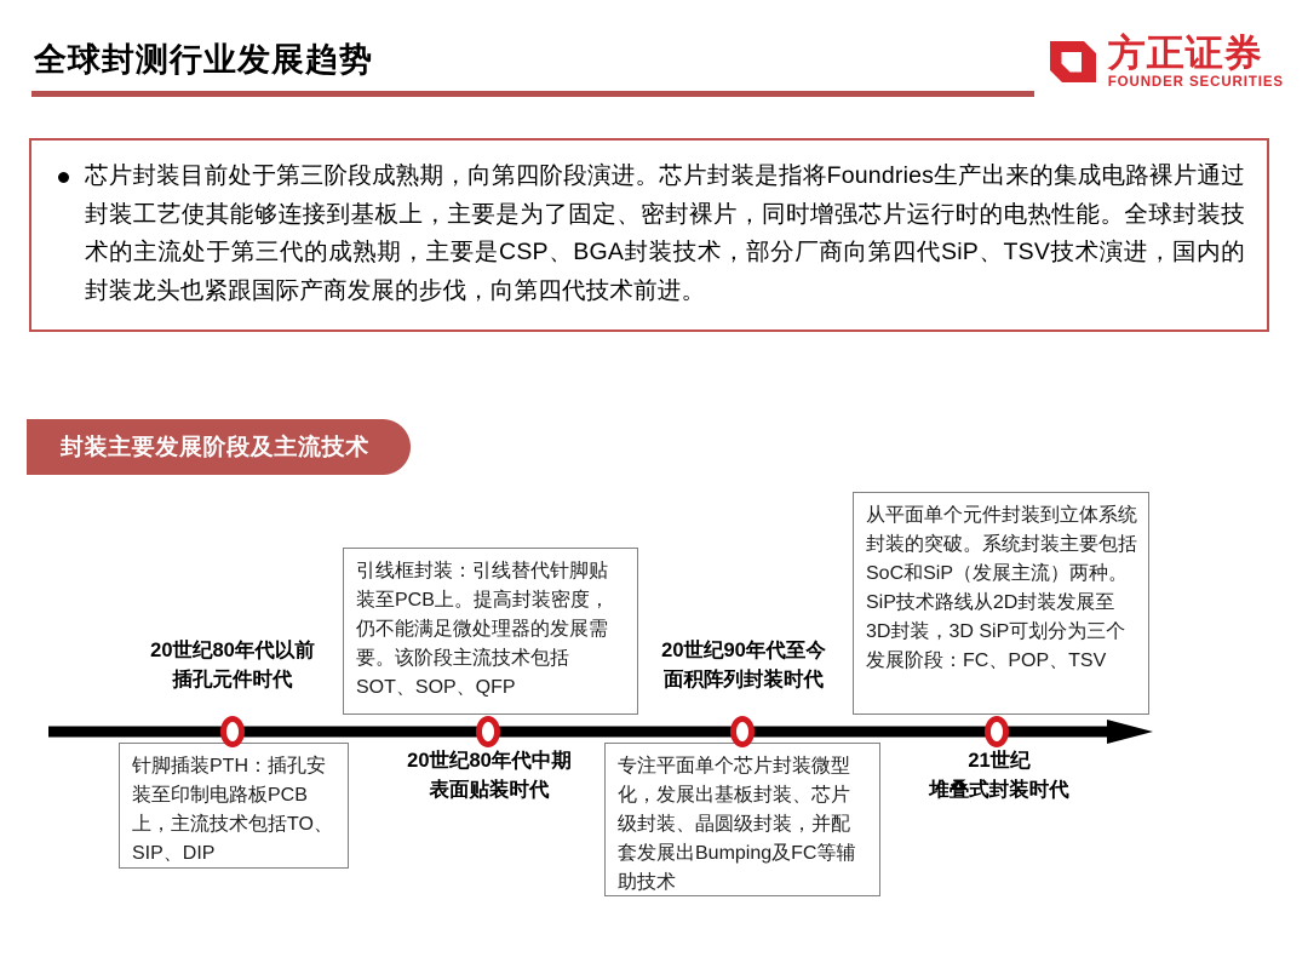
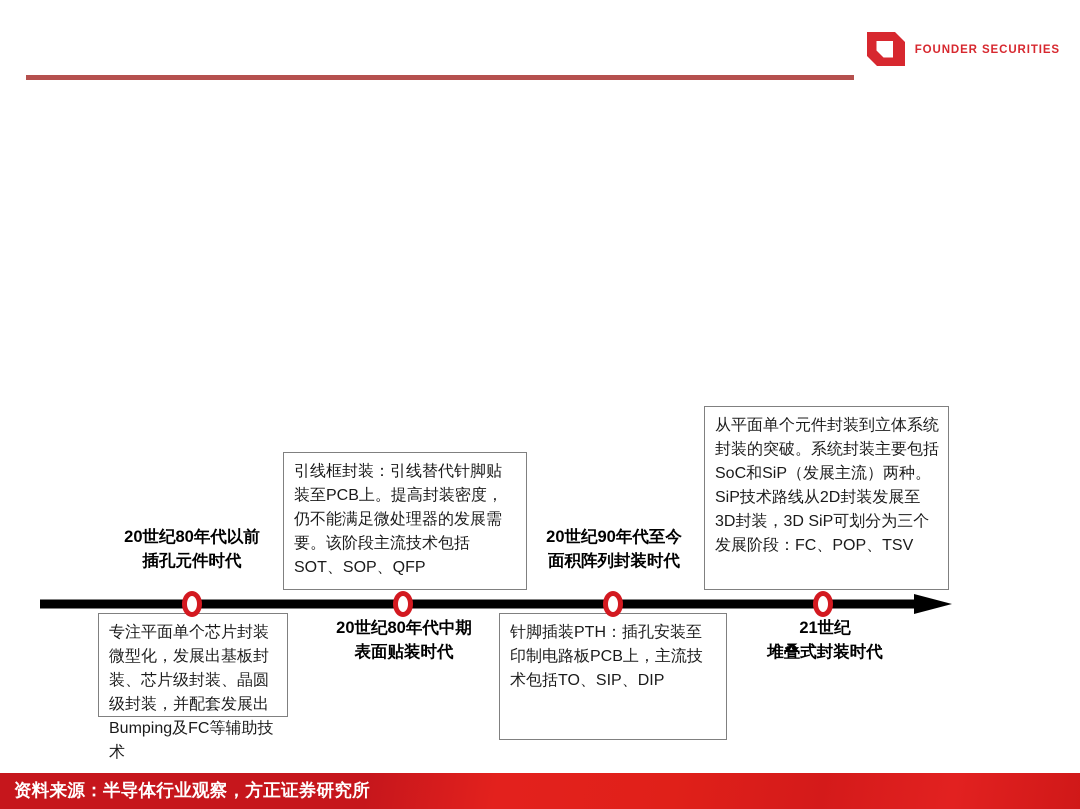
- 全球封测行业发展趋势
- 方正证券
  FOUNDER SECURITIES
- 芯片封装目前处于第三阶段成熟期，向第四阶段演进。芯片封装是指将Foundries生产出来的集成电路裸片通过封装工艺使其能够连接到基板上，主要是为了固定、密封裸片，同时增强芯片运行时的电热性能。全球封装技术的主流处于第三代的成熟期，主要是CSP、BGA封装技术，部分厂商向第四代SiP、TSV技术演进，国内的封装龙头也紧跟国际产商发展的步伐，向第四代技术前进。
- 封装主要发展阶段及主流技术
  20世纪80年代以前
  插孔元件时代
  20世纪80年代中期
  表面贴装时代
  20世纪90年代至今
  面积阵列封装时代
  21世纪
  堆叠式封装时代
- 针脚插装PTH：插孔安装至印制电路板PCB上，主流技术包括TO、SIP、DIP
+ 专注平面单个芯片封装微型化，发展出基板封装、芯片级封装、晶圆级封装，并配套发展出Bumping及FC等辅助技术
  引线框封装：引线替代针脚贴装至PCB上。提高封装密度，仍不能满足微处理器的发展需要。该阶段主流技术包括SOT、SOP、QFP
- 专注平面单个芯片封装微型化，发展出基板封装、芯片级封装、晶圆级封装，并配套发展出Bumping及FC等辅助技术
+ 针脚插装PTH：插孔安装至印制电路板PCB上，主流技术包括TO、SIP、DIP
  从平面单个元件封装到立体系统封装的突破。系统封装主要包括SoC和SiP（发展主流）两种。SiP技术路线从2D封装发展至3D封装，3D SiP可划分为三个发展阶段：FC、POP、TSV
+ 资料来源：半导体行业观察，方正证券研究所
